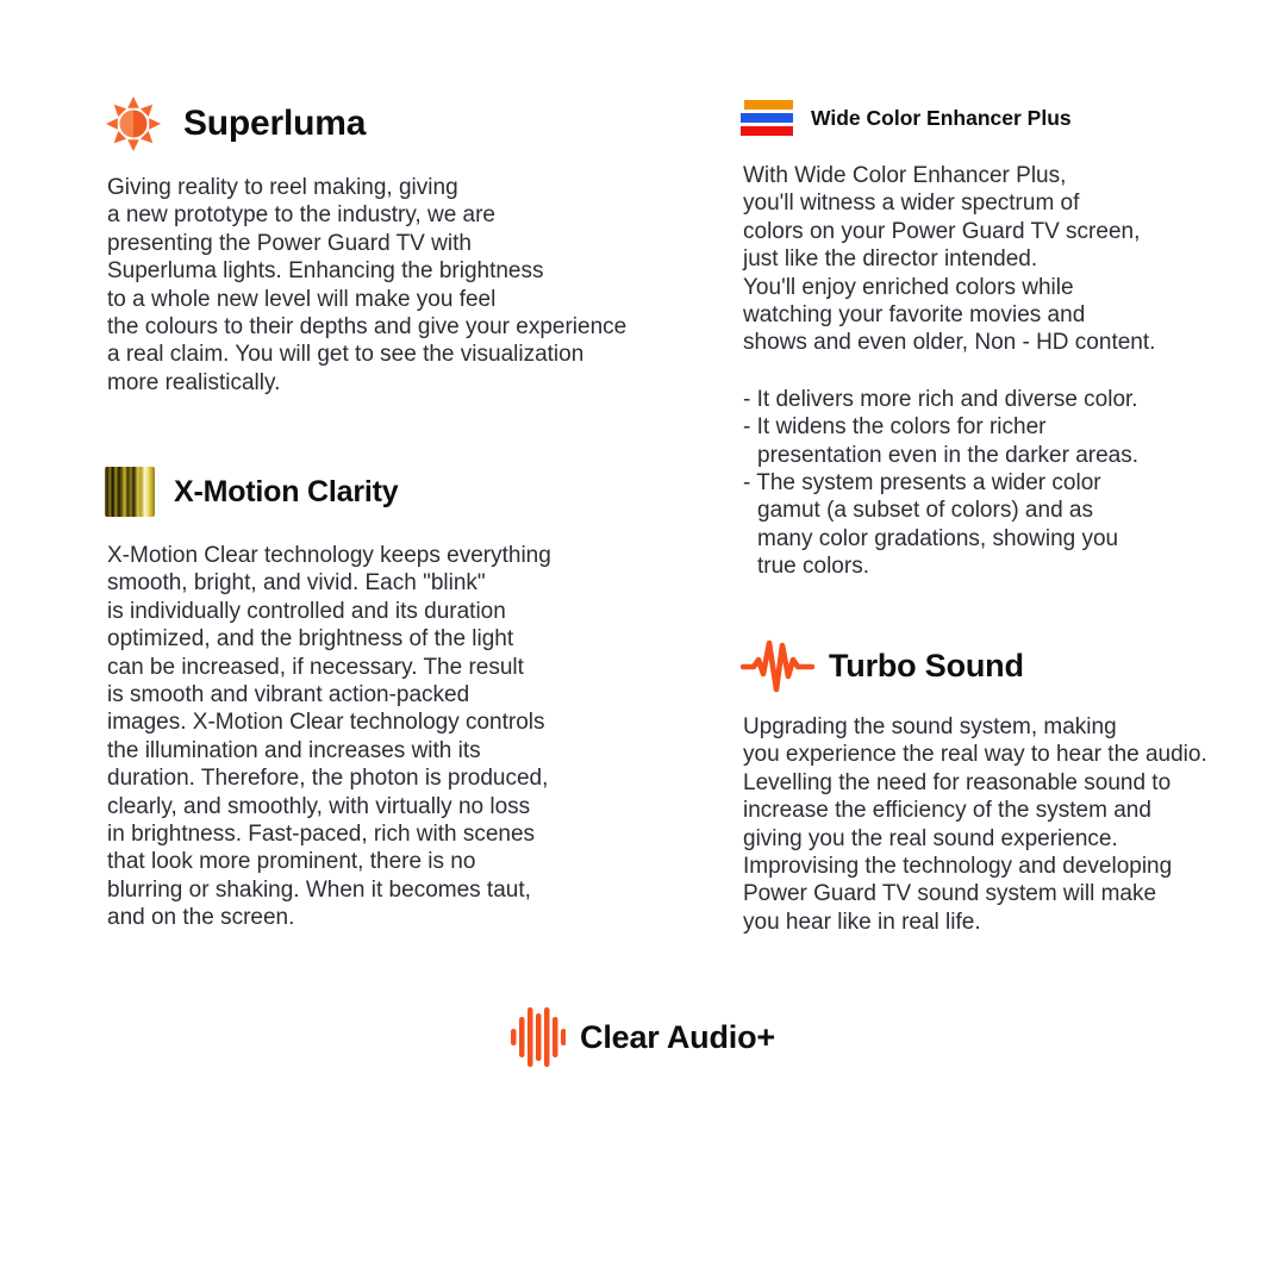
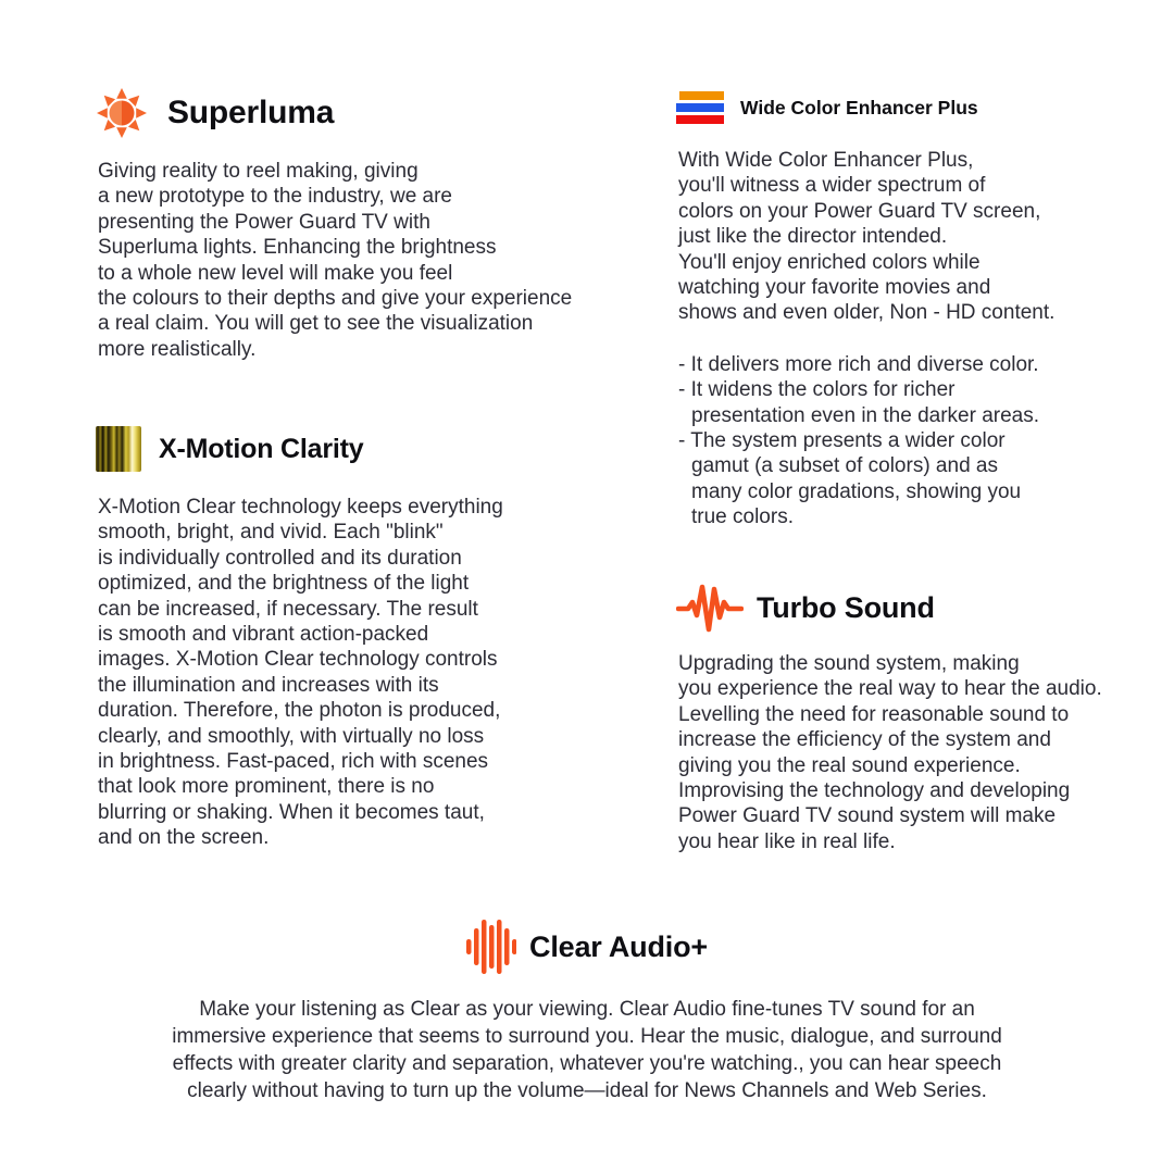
  Superluma
  Giving reality to reel making, giving
  a new prototype to the industry, we are
  presenting the Power Guard TV with
  Superluma lights. Enhancing the brightness
  to a whole new level will make you feel
  the colours to their depths and give your experience
  a real claim. You will get to see the visualization
  more realistically.
  X-Motion Clarity
  X-Motion Clear technology keeps everything
  smooth, bright, and vivid. Each "blink"
  is individually controlled and its duration
  optimized, and the brightness of the light
  can be increased, if necessary. The result
  is smooth and vibrant action-packed
  images. X-Motion Clear technology controls
  the illumination and increases with its
  duration. Therefore, the photon is produced,
  clearly, and smoothly, with virtually no loss
  in brightness. Fast-paced, rich with scenes
  that look more prominent, there is no
  blurring or shaking. When it becomes taut,
  and on the screen.
  Wide Color Enhancer Plus
  With Wide Color Enhancer Plus,
  you'll witness a wider spectrum of
  colors on your Power Guard TV screen,
  just like the director intended.
  You'll enjoy enriched colors while
  watching your favorite movies and
  shows and even older, Non - HD content.
  - It delivers more rich and diverse color.
  - It widens the colors for richer
  presentation even in the darker areas.
  - The system presents a wider color
  gamut (a subset of colors) and as
  many color gradations, showing you
  true colors.
  Turbo Sound
  Upgrading the sound system, making
  you experience the real way to hear the audio.
  Levelling the need for reasonable sound to
  increase the efficiency of the system and
  giving you the real sound experience.
  Improvising the technology and developing
  Power Guard TV sound system will make
  you hear like in real life.
  Clear Audio+
+ Make your listening as Clear as your viewing. Clear Audio fine-tunes TV sound for an
+ immersive experience that seems to surround you. Hear the music, dialogue, and surround
+ effects with greater clarity and separation, whatever you're watching., you can hear speech
+ clearly without having to turn up the volume—ideal for News Channels and Web Series.
